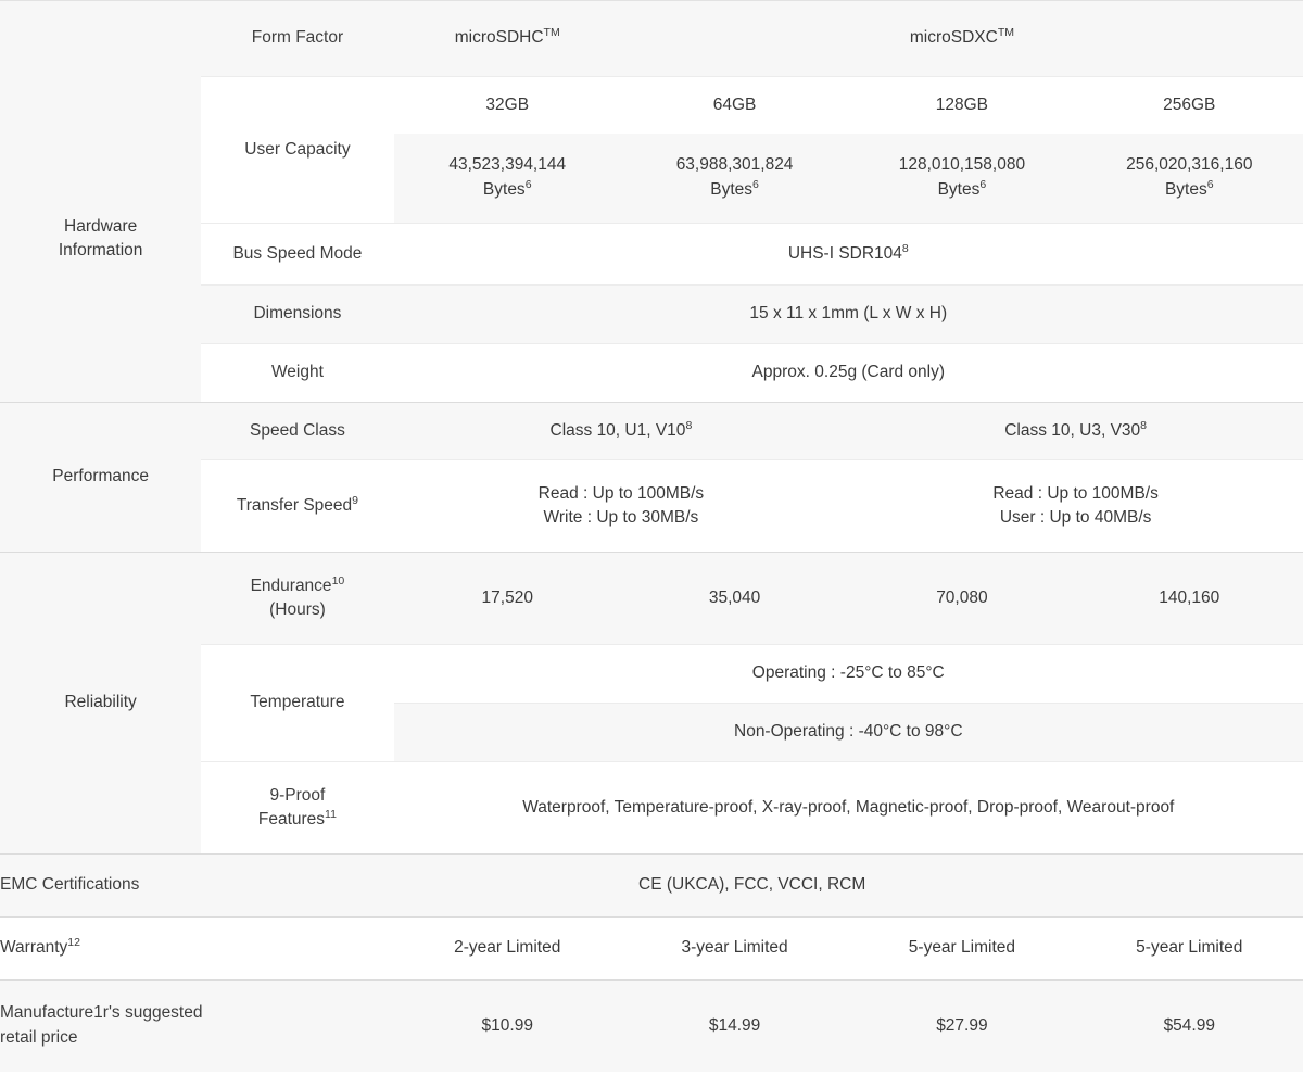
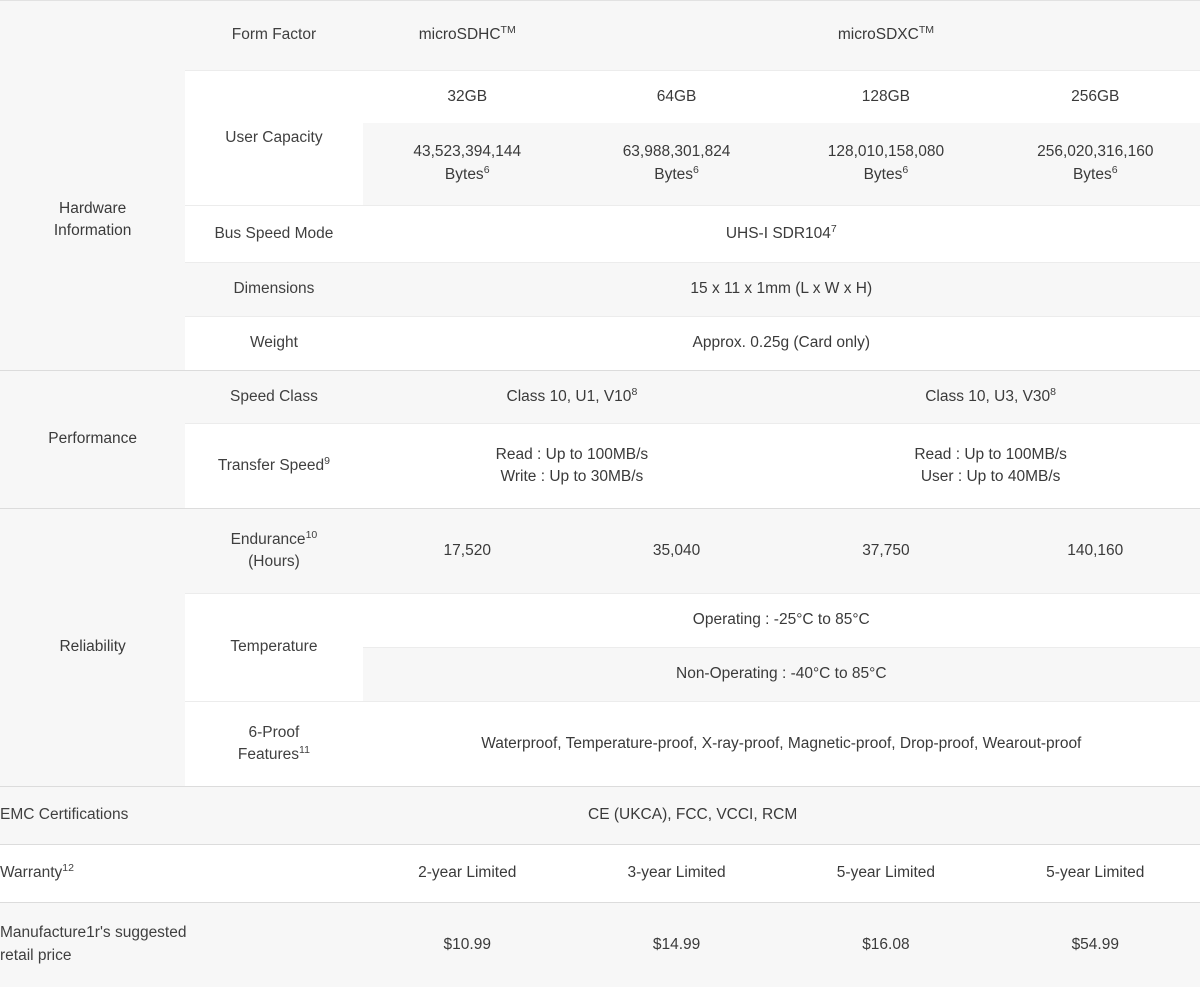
  	Form Factor	microSDHCTM	microSDXCTM
  Hardware Information	User Capacity	32GB	64GB	128GB	256GB
  43,523,394,144 Bytes6	63,988,301,824 Bytes6	128,010,158,080 Bytes6	256,020,316,160 Bytes6
- Bus Speed Mode	UHS-I SDR1048
+ Bus Speed Mode	UHS-I SDR1047
  Dimensions	15 x 11 x 1mm (L x W x H)
  Weight	Approx. 0.25g (Card only)
  Performance	Speed Class	Class 10, U1, V108	Class 10, U3, V308
  Transfer Speed9	Read : Up to 100MB/s Write : Up to 30MB/s	Read : Up to 100MB/s User : Up to 40MB/s
- Reliability	Endurance10 (Hours)	17,520	35,040	70,080	140,160
+ Reliability	Endurance10 (Hours)	17,520	35,040	37,750	140,160
  Temperature	Operating : -25°C to 85°C
- Non-Operating : -40°C to 98°C
+ Non-Operating : -40°C to 85°C
- 9-Proof Features11	Waterproof, Temperature-proof, X-ray-proof, Magnetic-proof, Drop-proof, Wearout-proof
+ 6-Proof Features11	Waterproof, Temperature-proof, X-ray-proof, Magnetic-proof, Drop-proof, Wearout-proof
  EMC Certifications	CE (UKCA), FCC, VCCI, RCM
  Warranty12	2-year Limited	3-year Limited	5-year Limited	5-year Limited
- Manufacture1r's suggested retail price	$10.99	$14.99	$27.99	$54.99
+ Manufacture1r's suggested retail price	$10.99	$14.99	$16.08	$54.99
